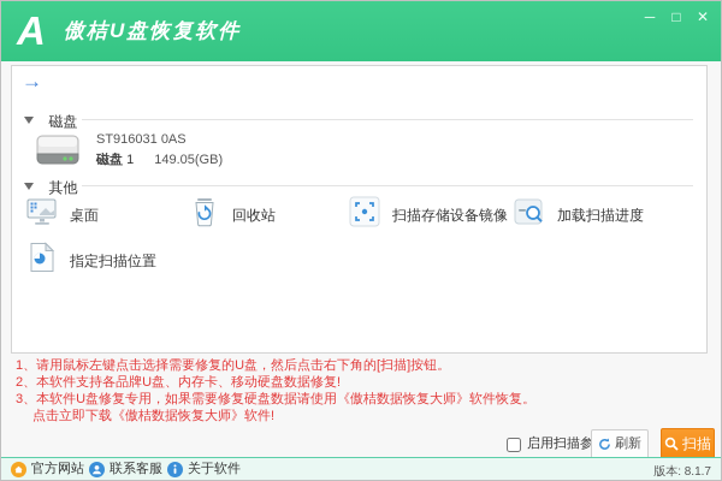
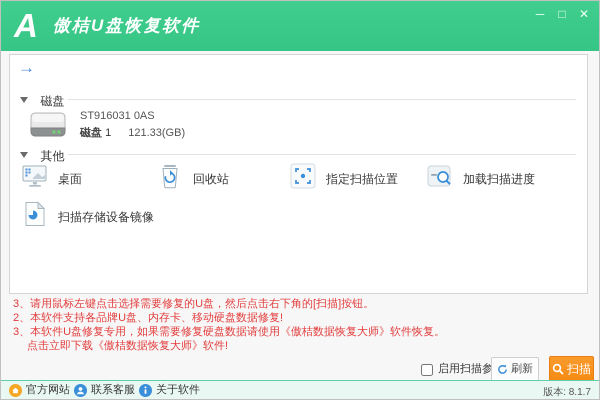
  A
  傲桔U盘恢复软件
  ─
  □
  ✕
  →
  磁盘
  ST916031 0AS
- 磁盘 1 149.05(GB)
+ 磁盘 1 121.33(GB)
  其他
  桌面
  回收站
- 扫描存储设备镜像
+ 指定扫描位置
  加载扫描进度
- 指定扫描位置
+ 扫描存储设备镜像
- 1、请用鼠标左键点击选择需要修复的U盘，然后点击右下角的[扫描]按钮。
+ 3、请用鼠标左键点击选择需要修复的U盘，然后点击右下角的[扫描]按钮。
  2、本软件支持各品牌U盘、内存卡、移动硬盘数据修复!
  3、本软件U盘修复专用，如果需要修复硬盘数据请使用《傲桔数据恢复大师》软件恢复。
  点击立即下载《傲桔数据恢复大师》软件!
  刷新
  扫描
  官方网站
  联系客服
  关于软件
  版本: 8.1.7
